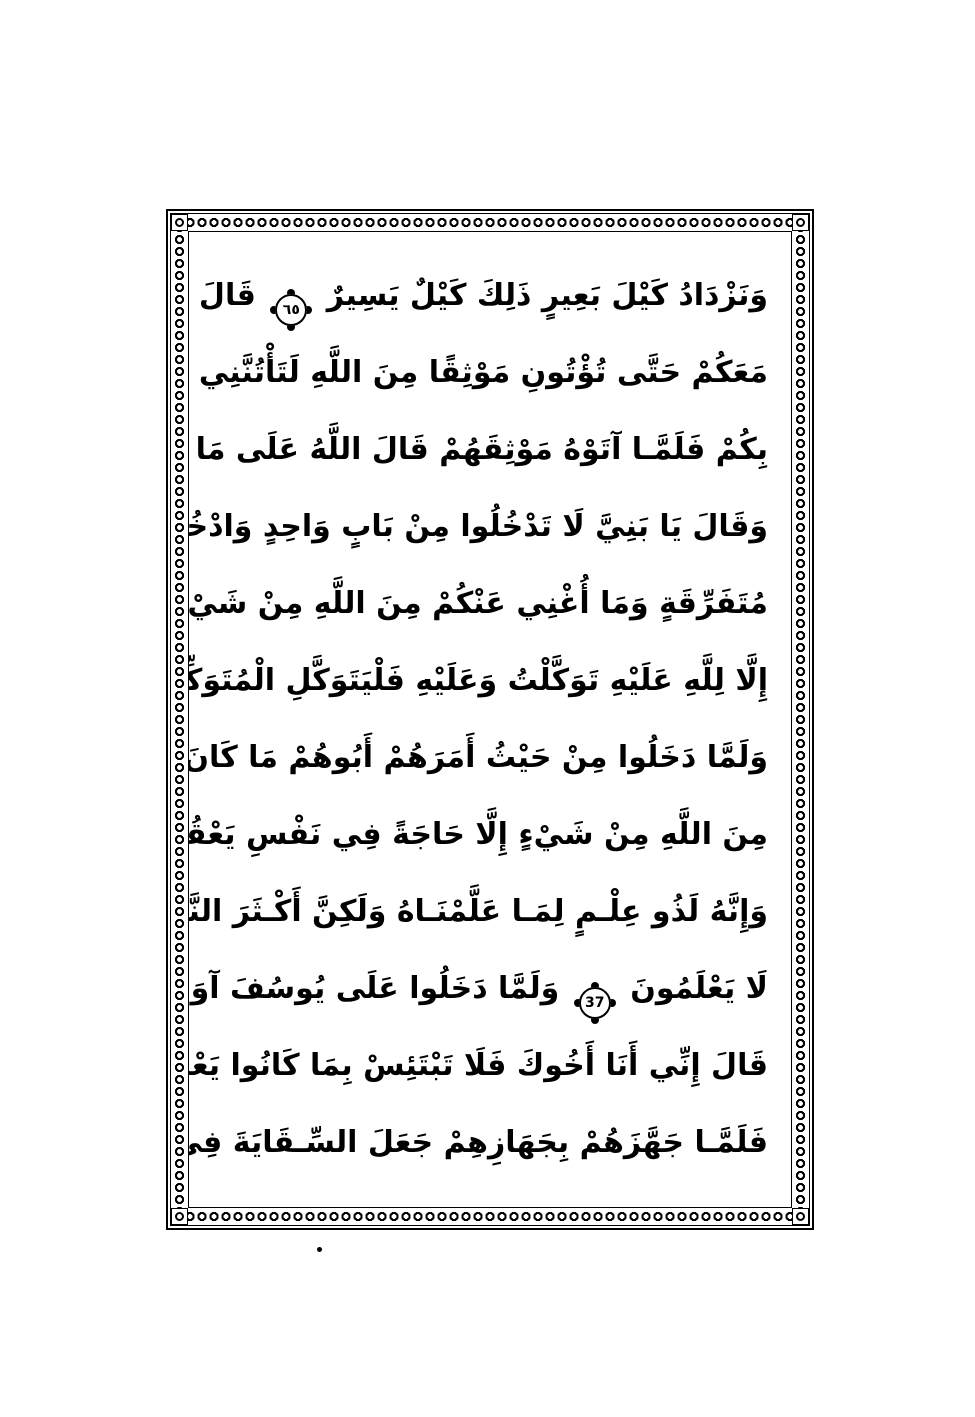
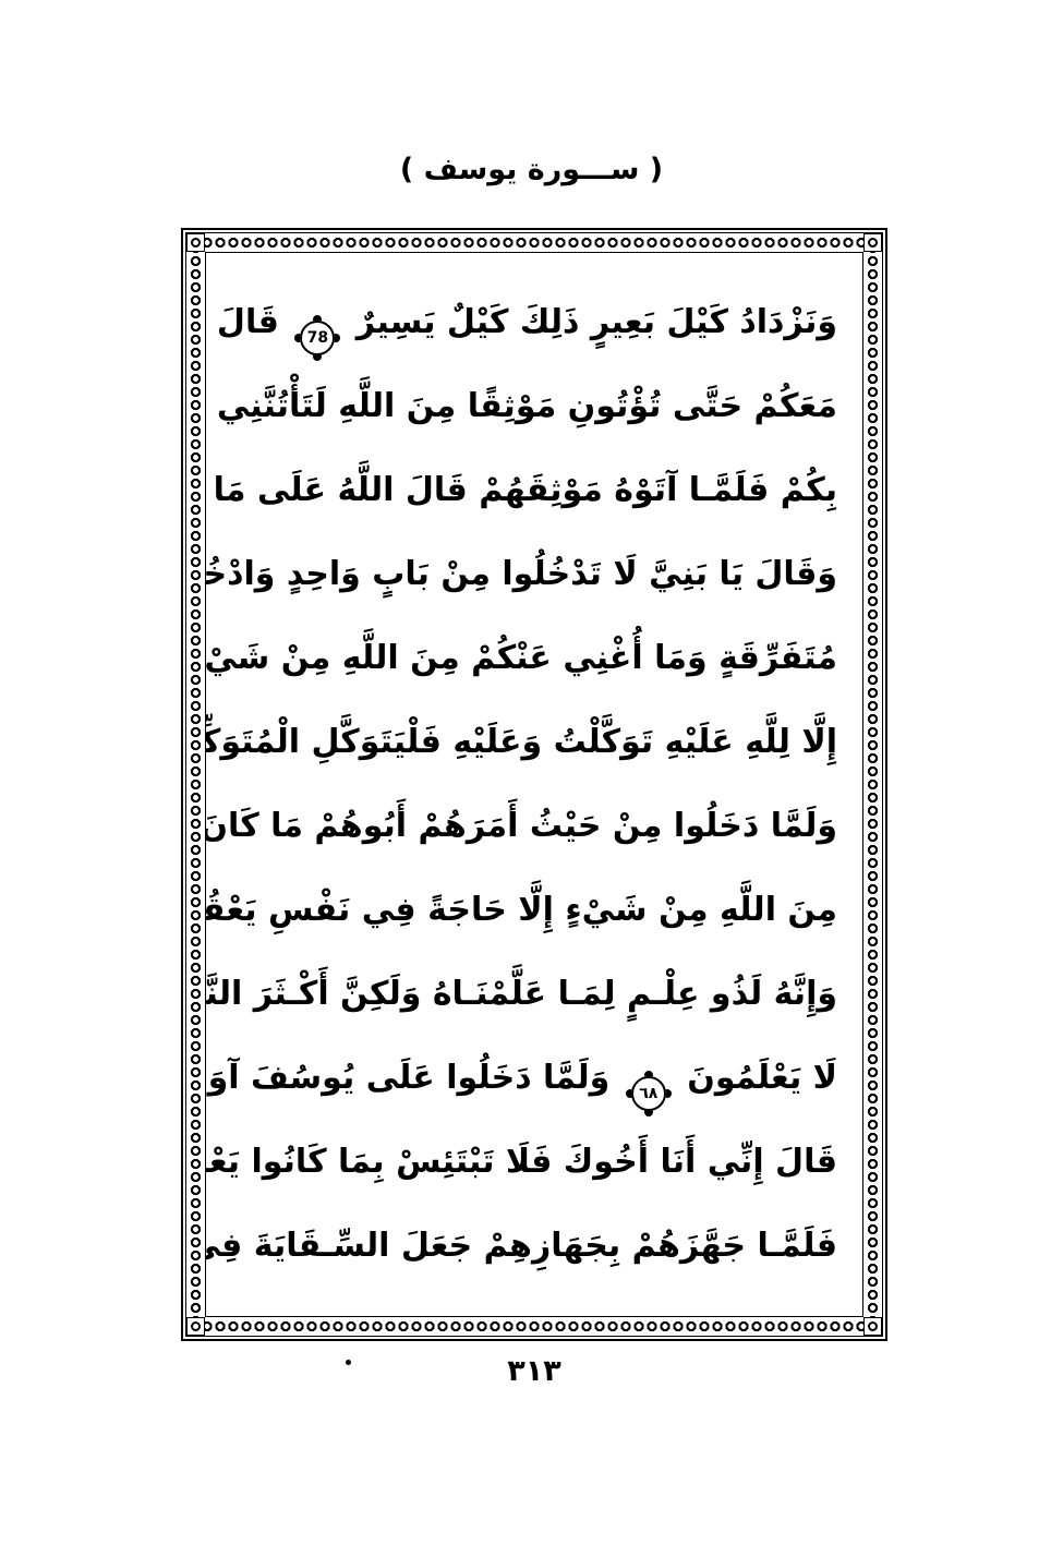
+ ( ســـورة يوسف )
- وَنَزْدَادُ كَيْلَ بَعِيرٍ ذَلِكَ كَيْلٌ يَسِيرٌ ٦٥ قَالَ
+ وَنَزْدَادُ كَيْلَ بَعِيرٍ ذَلِكَ كَيْلٌ يَسِيرٌ 78 قَالَ
  مَعَكُمْ حَتَّى تُؤْتُونِ مَوْثِقًا مِنَ اللَّهِ لَتَأْتُنَّنِي
  بِكُمْ فَلَمَّـا آتَوْهُ مَوْثِقَهُمْ قَالَ اللَّهُ عَلَى مَا
  وَقَالَ يَا بَنِيَّ لَا تَدْخُلُوا مِنْ بَابٍ وَاحِدٍ وَادْخُ
  مُتَفَرِّقَةٍ وَمَا أُغْنِي عَنْكُمْ مِنَ اللَّهِ مِنْ شَيْ
  إِلَّا لِلَّهِ عَلَيْهِ تَوَكَّلْتُ وَعَلَيْهِ فَلْيَتَوَكَّلِ الْمُتَوَكِّ
  وَلَمَّا دَخَلُوا مِنْ حَيْثُ أَمَرَهُمْ أَبُوهُمْ مَا كَانَ
  مِنَ اللَّهِ مِنْ شَيْءٍ إِلَّا حَاجَةً فِي نَفْسِ يَعْقُ
  وَإِنَّهُ لَذُو عِلْـمٍ لِمَـا عَلَّمْنَـاهُ وَلَكِنَّ أَكْـثَرَ النَّ
- لَا يَعْلَمُونَ 37 وَلَمَّا دَخَلُوا عَلَى يُوسُفَ آوَ
+ لَا يَعْلَمُونَ ٦٨ وَلَمَّا دَخَلُوا عَلَى يُوسُفَ آوَ
  قَالَ إِنِّي أَنَا أَخُوكَ فَلَا تَبْتَئِسْ بِمَا كَانُوا يَعْ
  فَلَمَّـا جَهَّزَهُمْ بِجَهَازِهِمْ جَعَلَ السِّـقَايَةَ فِي
+ ٣١٣
